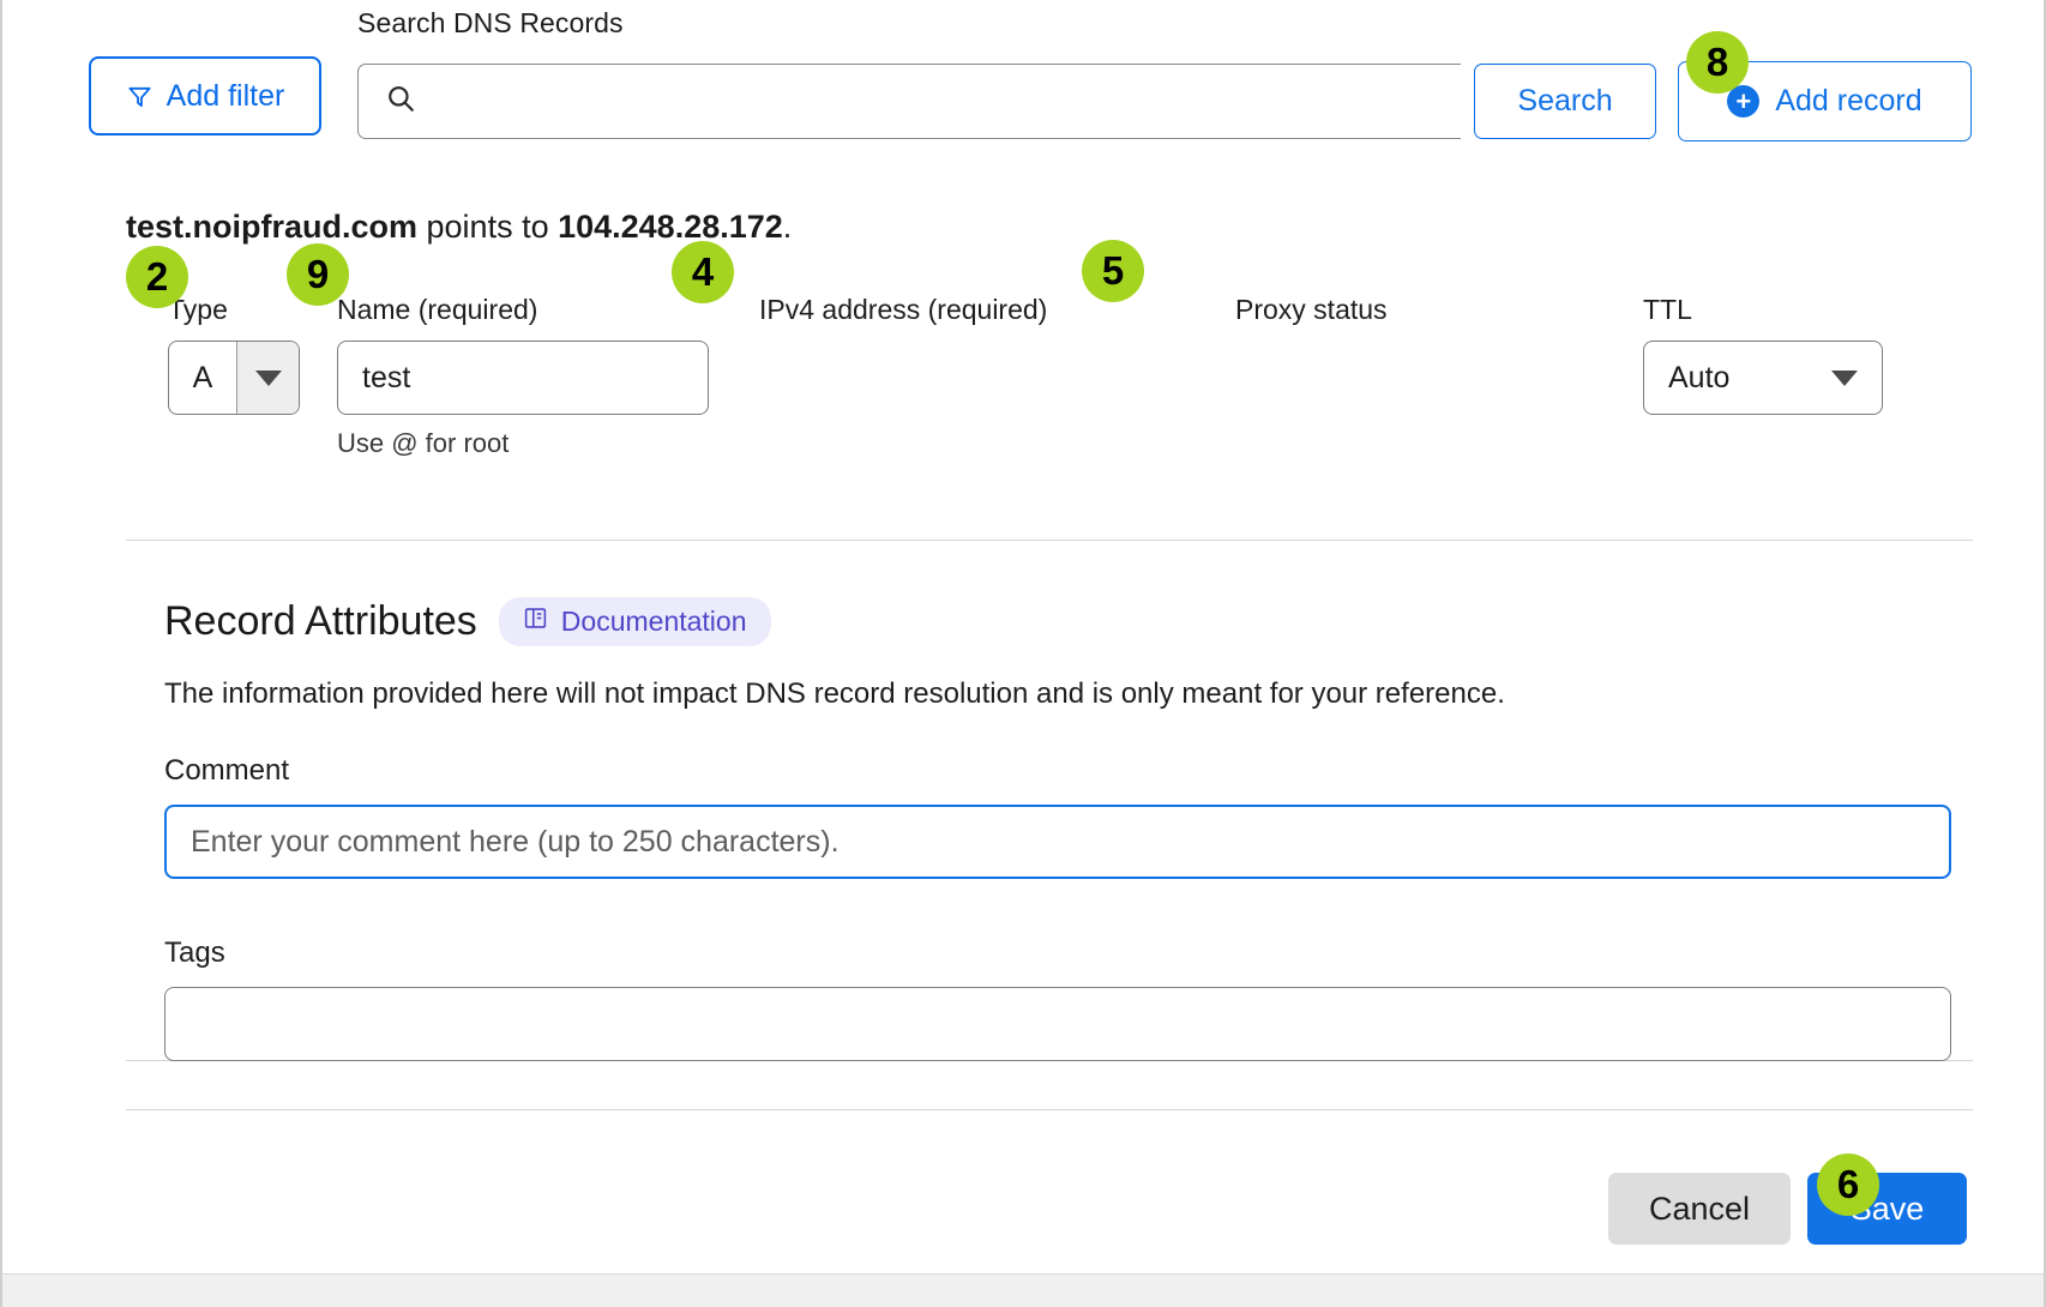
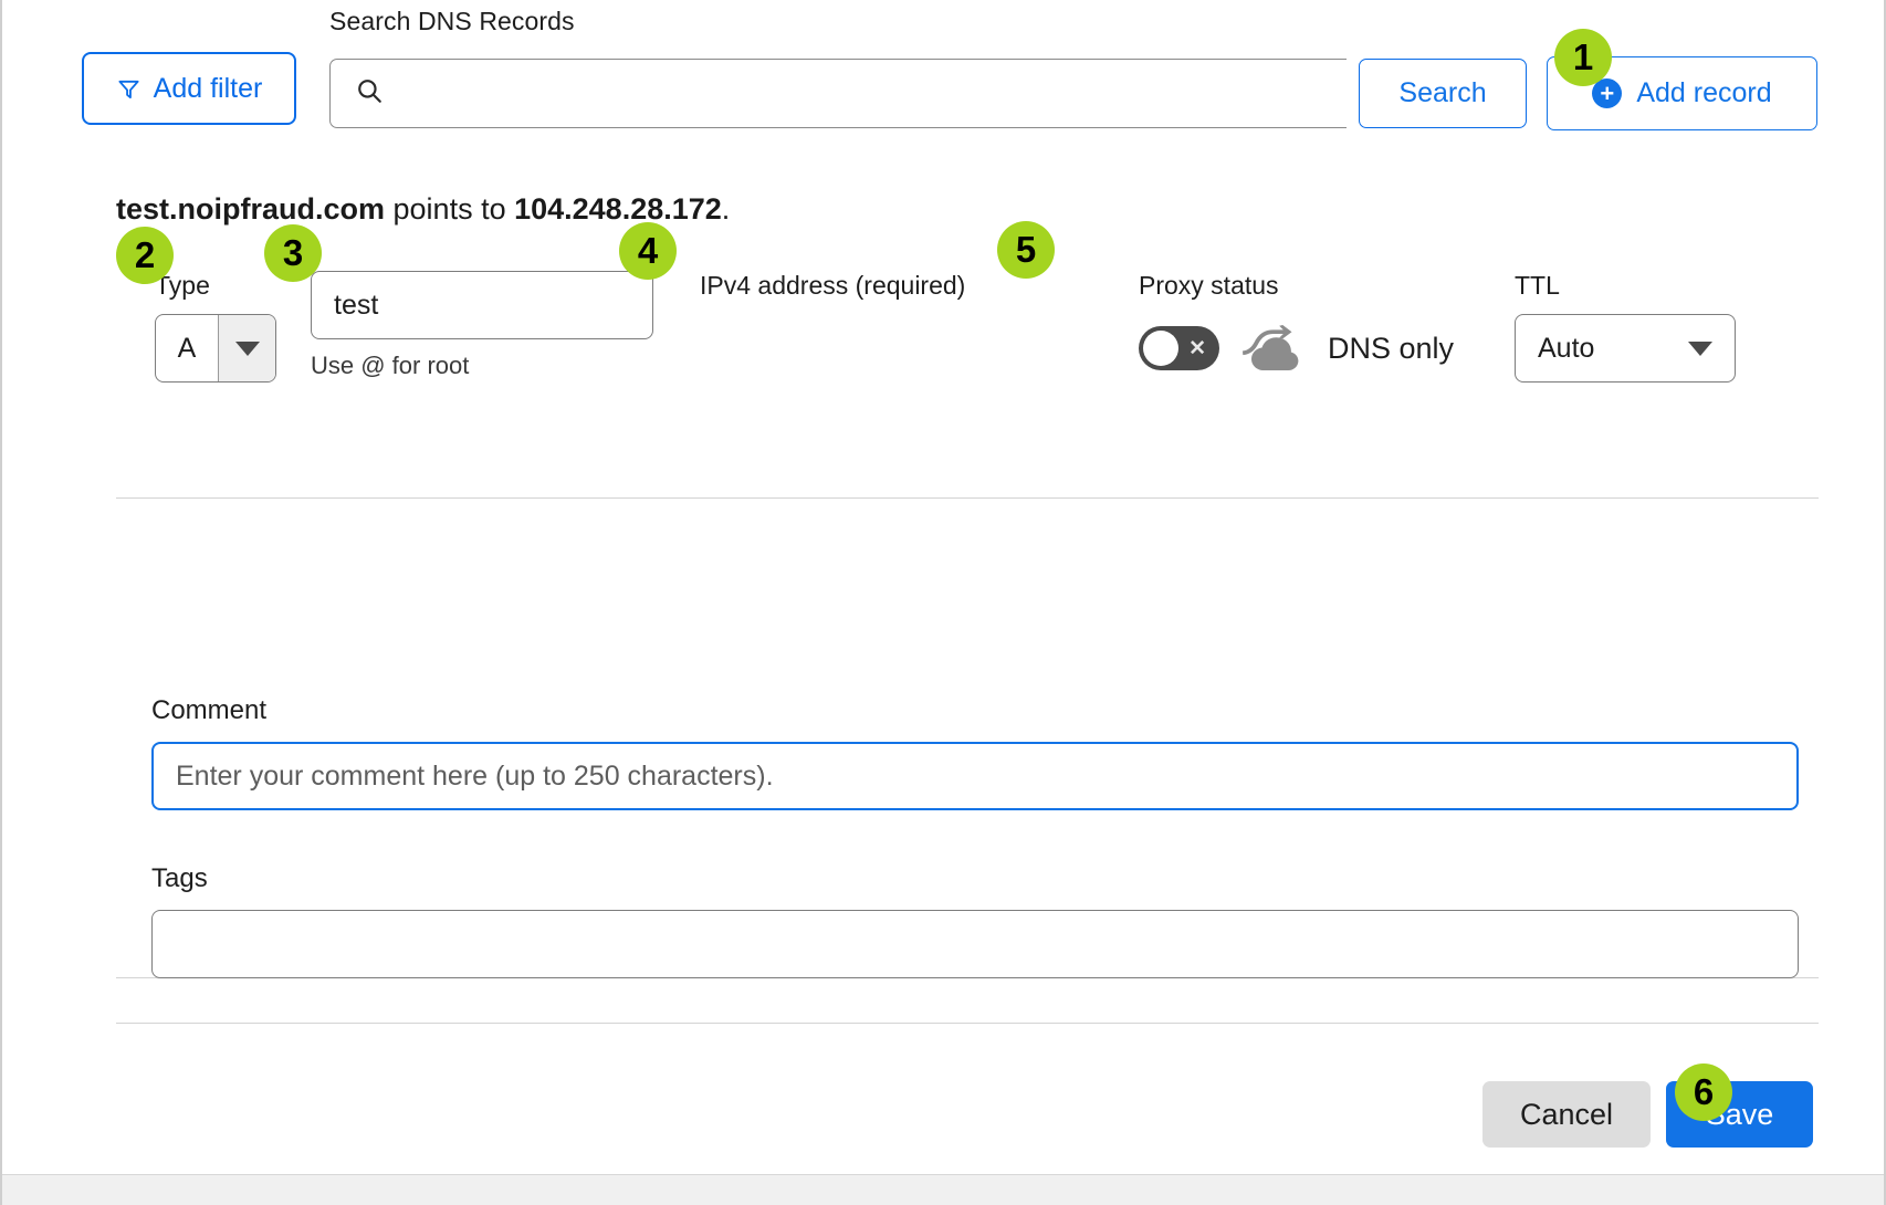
  Search DNS Records
  Add filter
  Search
  +
  Add record
  test.noipfraud.com points to 104.248.28.172.
  Type
  A
- Name (required)
  test
  Use @ for root
  IPv4 address (required)
  Proxy status
+ ✕
+ DNS only
  TTL
  Auto
- Record Attributes
- Documentation
- The information provided here will not impact DNS record resolution and is only meant for your reference.
  Comment
  Enter your comment here (up to 250 characters).
  Tags
  Cancel
  ave
- 8
+ 1
  2
- 9
+ 3
  4
  5
  6
